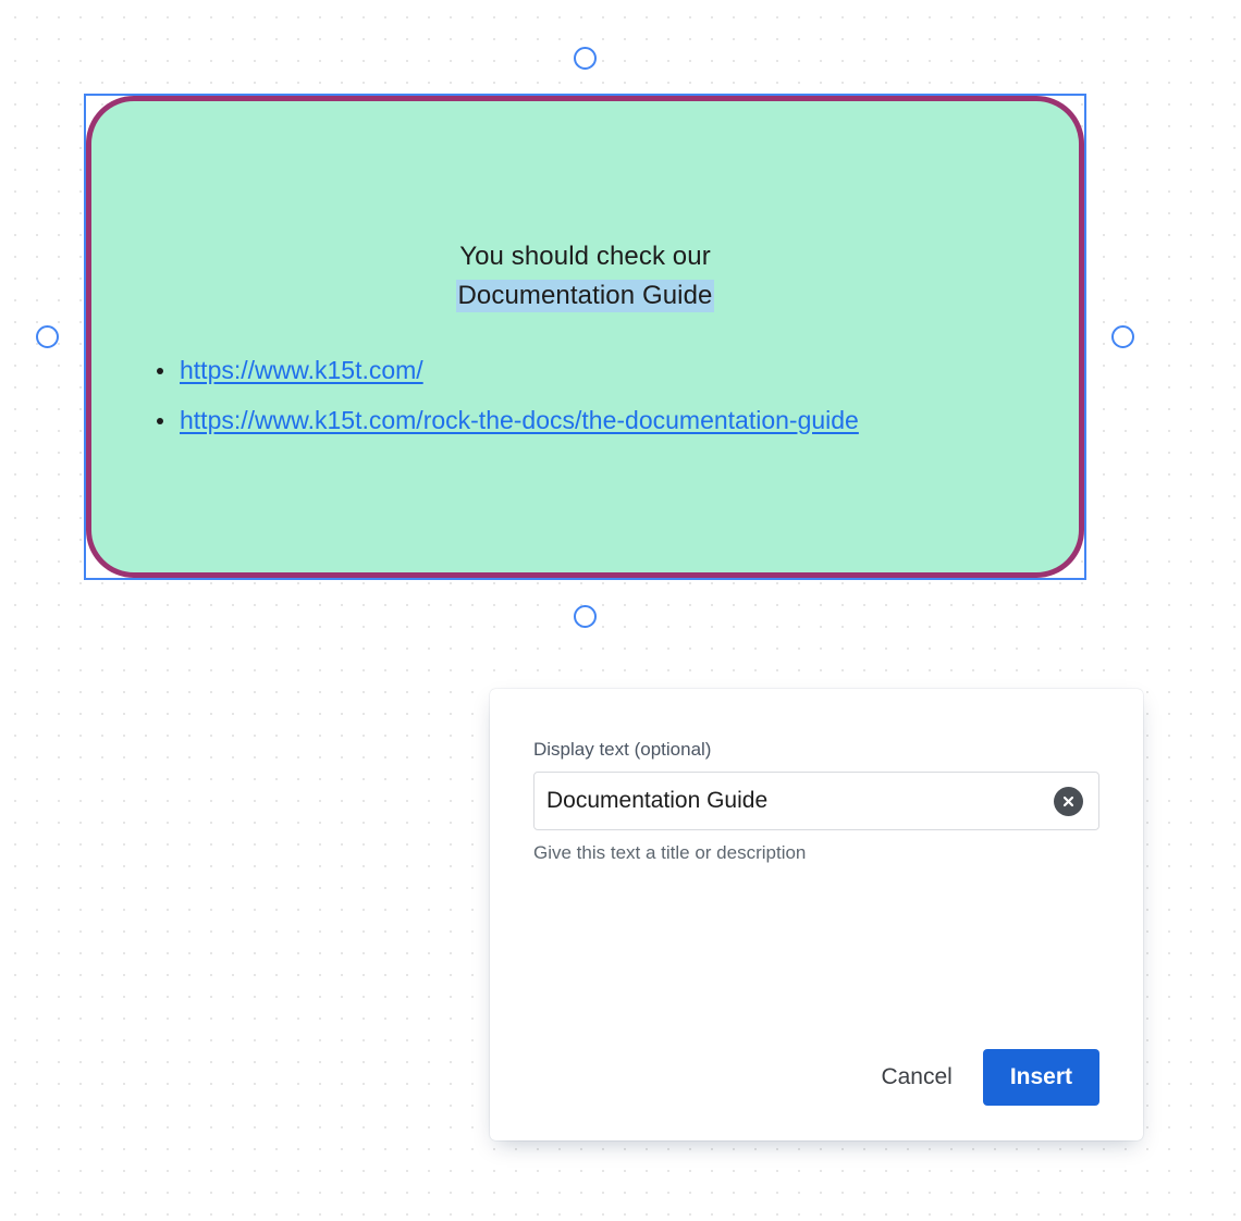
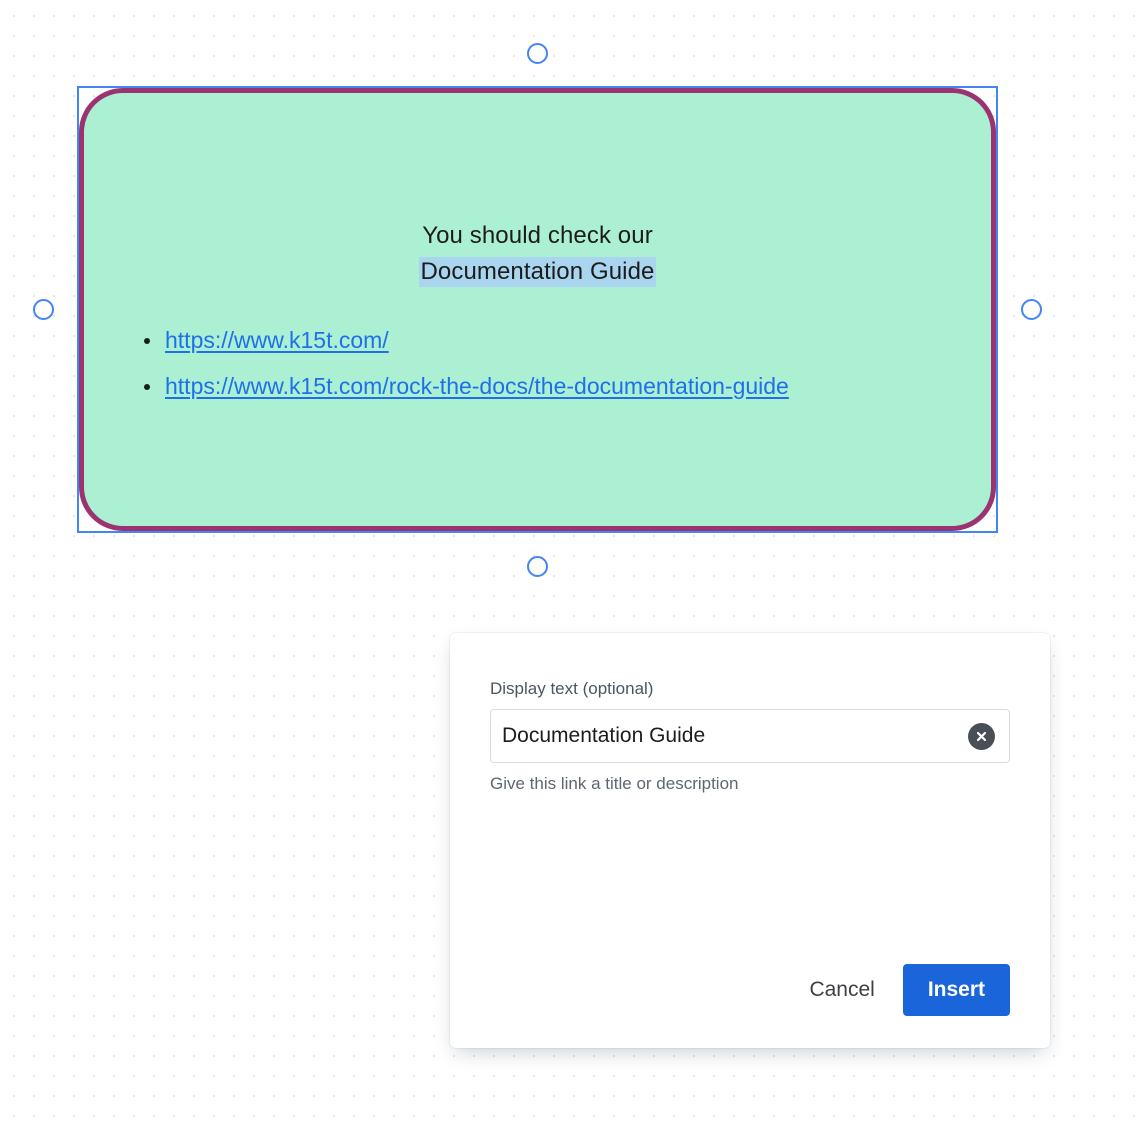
  You should check our
  Documentation Guide
  https://www.k15t.com/
  https://www.k15t.com/rock-the-docs/the-documentation-guide
  Display text (optional)
  Documentation Guide
- Give this text a title or description
+ Give this link a title or description
  Cancel
  Insert
